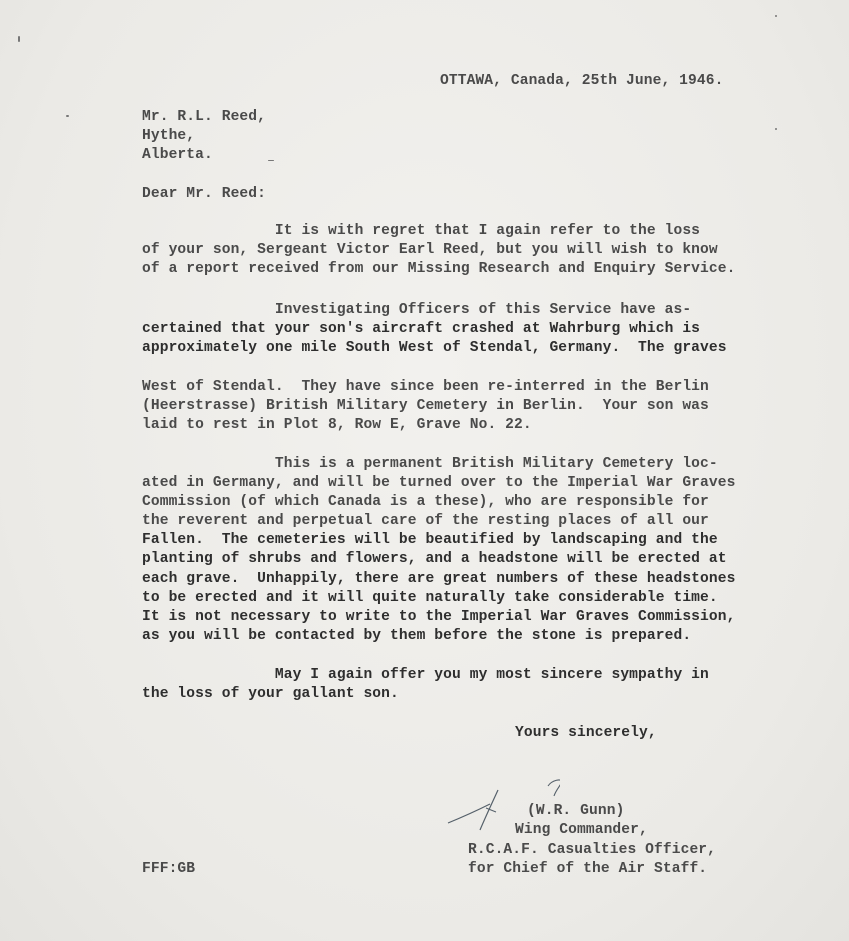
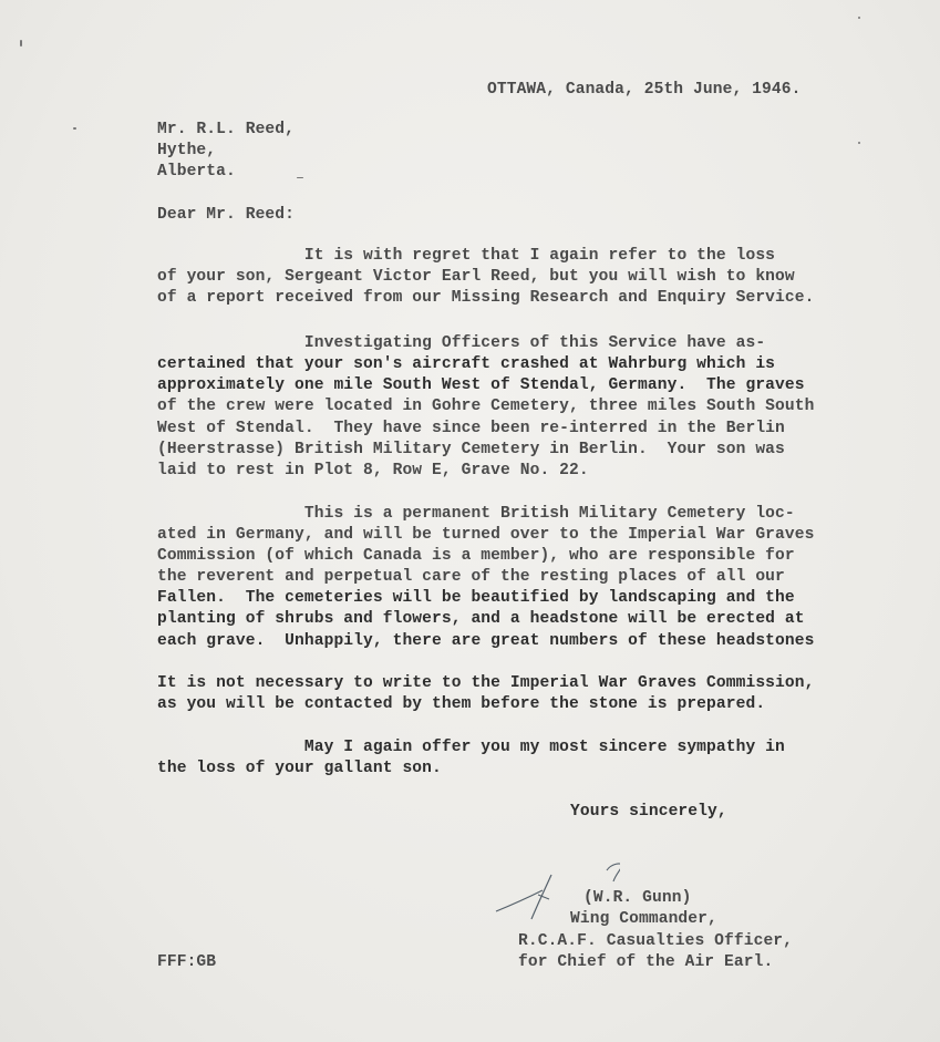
  OTTAWA, Canada, 25th June, 1946.
  Mr. R.L. Reed,
  Hythe,
  Alberta.
  Dear Mr. Reed:
  It is with regret that I again refer to the loss
  of your son, Sergeant Victor Earl Reed, but you will wish to know
  of a report received from our Missing Research and Enquiry Service.
  Investigating Officers of this Service have as-
  certained that your son's aircraft crashed at Wahrburg which is
  approximately one mile South West of Stendal, Germany. The graves
+ of the crew were located in Gohre Cemetery, three miles South South
  West of Stendal. They have since been re-interred in the Berlin
  (Heerstrasse) British Military Cemetery in Berlin. Your son was
  laid to rest in Plot 8, Row E, Grave No. 22.
  This is a permanent British Military Cemetery loc-
  ated in Germany, and will be turned over to the Imperial War Graves
- Commission (of which Canada is a these), who are responsible for
+ Commission (of which Canada is a member), who are responsible for
  the reverent and perpetual care of the resting places of all our
  Fallen. The cemeteries will be beautified by landscaping and the
  planting of shrubs and flowers, and a headstone will be erected at
  each grave. Unhappily, there are great numbers of these headstones
- to be erected and it will quite naturally take considerable time.
  It is not necessary to write to the Imperial War Graves Commission,
  as you will be contacted by them before the stone is prepared.
  May I again offer you my most sincere sympathy in
  the loss of your gallant son.
  Yours sincerely,
  (W.R. Gunn)
  Wing Commander,
  R.C.A.F. Casualties Officer,
- for Chief of the Air Staff.
+ for Chief of the Air Earl.
  FFF:GB
